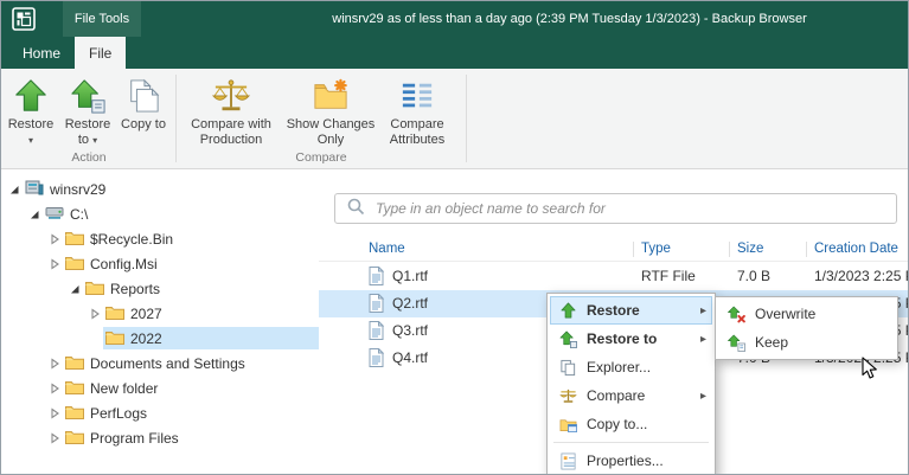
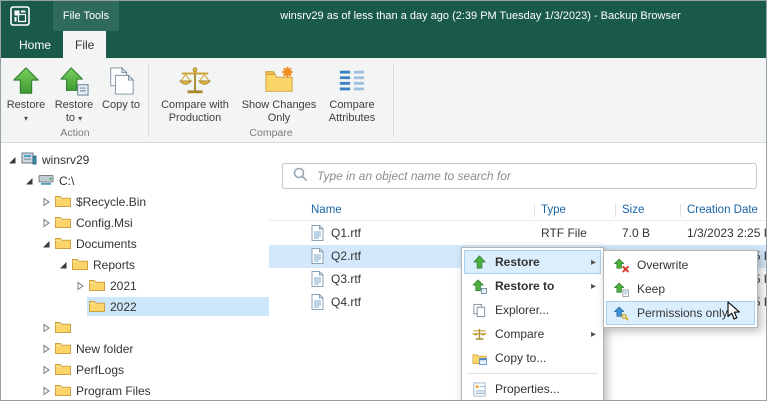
  File Tools
  winsrv29 as of less than a day ago (2:39 PM Tuesday 1/3/2023) - Backup Browser
  Home
  File
  Restore
  ▾
  Restore to ▾
  Copy to
  Action
  Compare with Production
  Show Changes Only
  Compare Attributes
  Compare
  winsrv29
  C:\
  $Recycle.Bin
  Config.Msi
+ Documents
  Reports
- 2027
+ 2021
  2022
- Documents and Settings
  New folder
  PerfLogs
  Program Files
  Type in an object name to search for
  Name
  Type
  Size
  Creation Date
  Q1.rtf
  RTF File
  7.0 B
  1/3/2023 2:25
  Q2.rtf
  Q3.rtf
  Q4.rtf
  Restore
  ▸
  Restore to
  ▸
  Explorer...
  Compare
  ▸
  Copy to...
  Properties...
  Overwrite
  Keep
+ Permissions only
